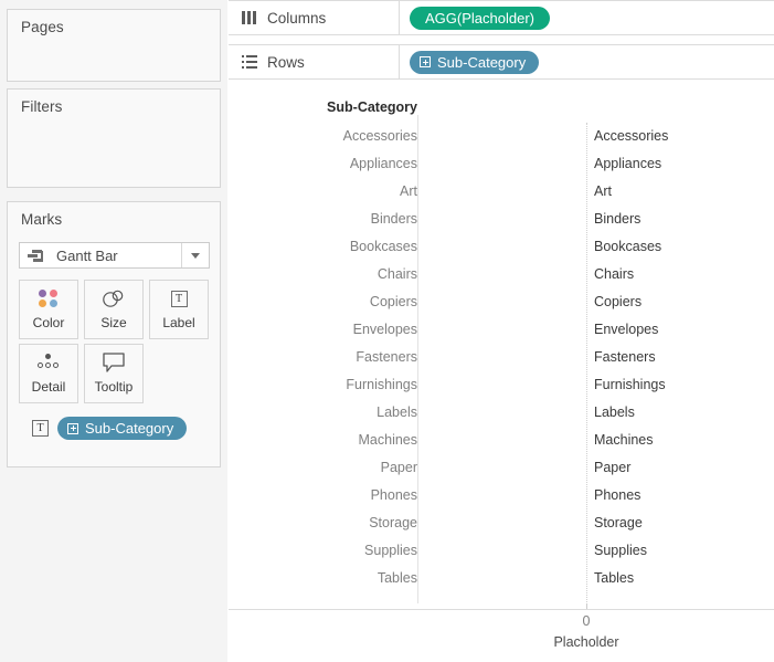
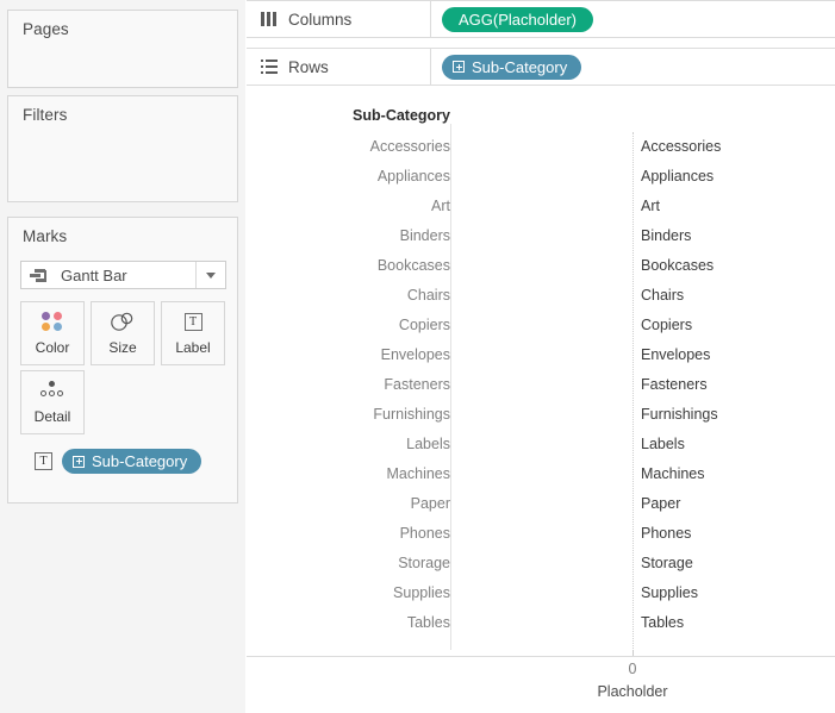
  Pages
  Filters
  Marks
  Gantt Bar
  Color
  Size
  T
  Label
  Detail
- Tooltip
  T
  Sub-Category
  Columns
  AGG(Placholder)
  Rows
  Sub-Category
  Sub-Category
  Accessories
  Appliances
  Art
  Binders
  Bookcases
  Chairs
  Copiers
  Envelopes
  Fasteners
  Furnishings
  Labels
  Machines
  Paper
  Phones
  Storage
  Supplies
  Tables
  Accessories
  Appliances
  Art
  Binders
  Bookcases
  Chairs
  Copiers
  Envelopes
  Fasteners
  Furnishings
  Labels
  Machines
  Paper
  Phones
  Storage
  Supplies
  Tables
  0
  Placholder
